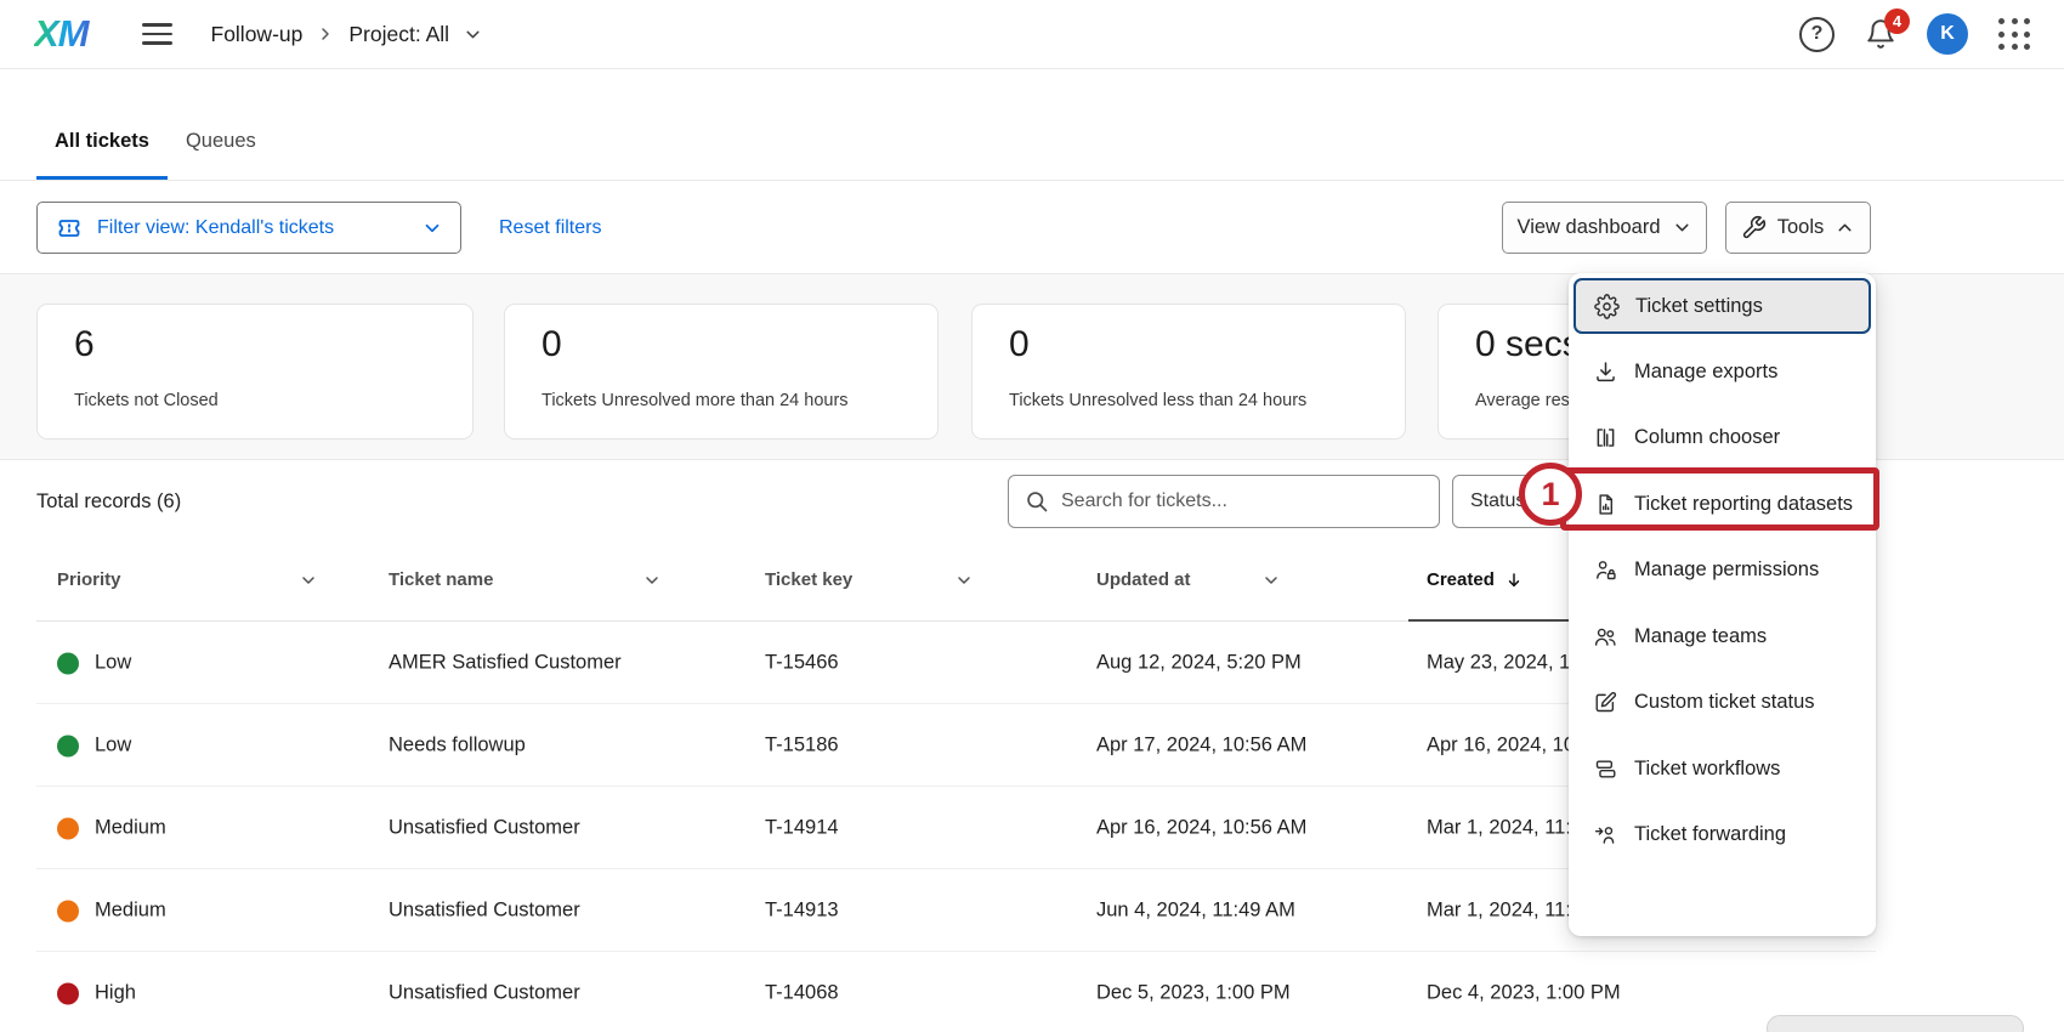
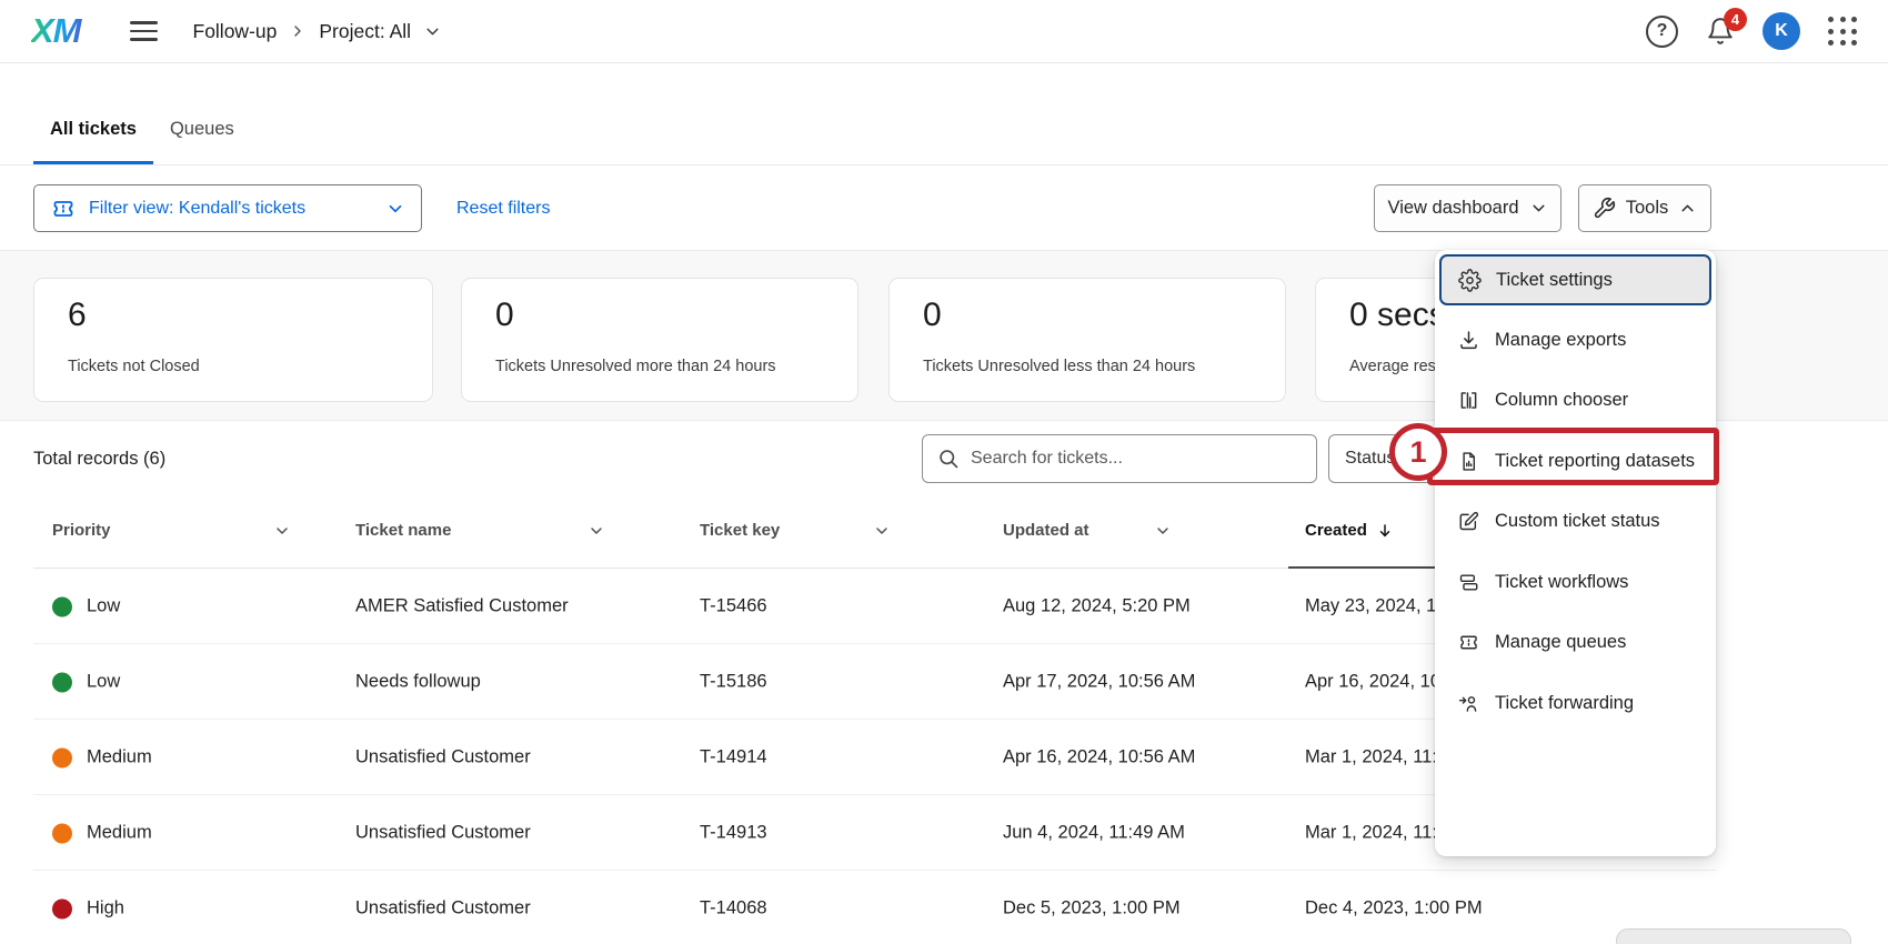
  XM
  Follow-up
  Project: All
  ?
  4
  K
  All tickets
  Queues
  Filter view: Kendall's tickets
  Reset filters
  View dashboard
  Tools
  6
  Tickets not Closed
  0
  Tickets Unresolved more than 24 hours
  0
  Tickets Unresolved less than 24 hours
  0 sec
  Average res
  Total records (6)
  Search for tickets...
  Priority
  Ticket name
  Ticket key
  Updated at
  Created
  Low
  AMER Satisfied Customer
  T-15466
  Aug 12, 2024, 5:20 PM
  Low
  Needs followup
  T-15186
  Apr 17, 2024, 10:56 AM
  Medium
  Unsatisfied Customer
  T-14914
  Apr 16, 2024, 10:56 AM
  Mar 1, 2024, 11
  Medium
  Unsatisfied Customer
  T-14913
  Jun 4, 2024, 11:49 AM
  Mar 1, 2024, 11
  High
  Unsatisfied Customer
  T-14068
  Dec 5, 2023, 1:00 PM
  Dec 4, 2023, 1:00 PM
  Ticket settings
  Manage exports
  Column chooser
  Ticket reporting datasets
- Manage permissions
- Manage teams
  Custom ticket status
  Ticket workflows
+ Manage queues
  Ticket forwarding
  1
